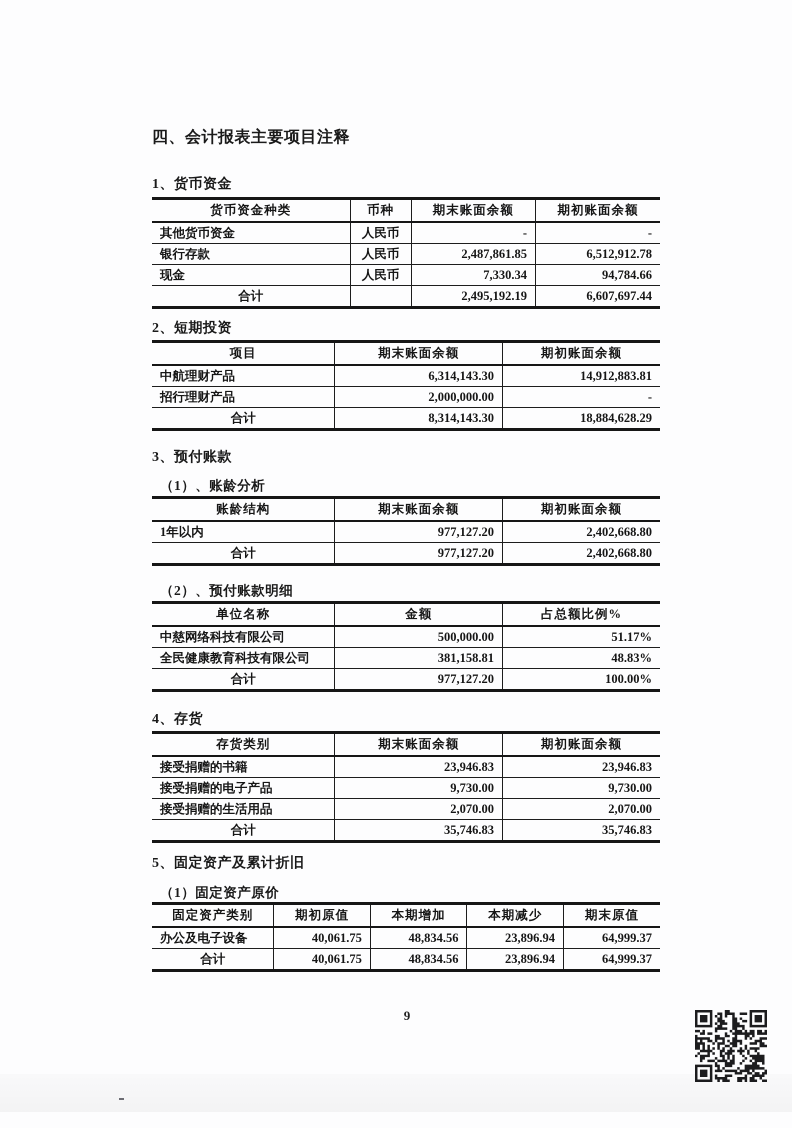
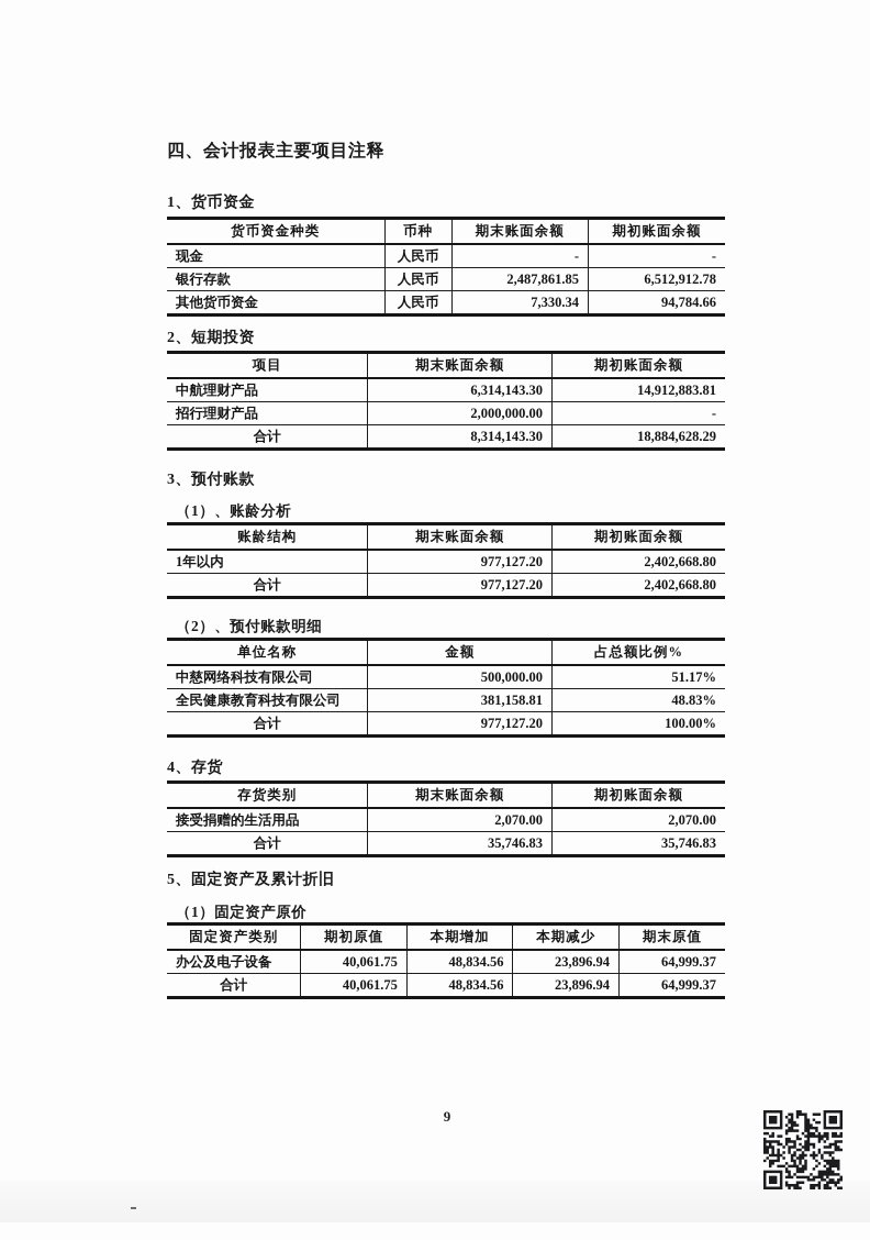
  四、会计报表主要项目注释
  1、货币资金
  货币资金种类	币种	期末账面余额	期初账面余额
- 其他货币资金	人民币	-	-
+ 现金	人民币	-	-
  银行存款	人民币	2,487,861.85	6,512,912.78
- 现金	人民币	7,330.34	94,784.66
+ 其他货币资金	人民币	7,330.34	94,784.66
- 合计		2,495,192.19	6,607,697.44
  2、短期投资
  项目	期末账面余额	期初账面余额
  中航理财产品	6,314,143.30	14,912,883.81
  招行理财产品	2,000,000.00	-
  合计	8,314,143.30	18,884,628.29
  3、预付账款
  （1）、账龄分析
  账龄结构	期末账面余额	期初账面余额
  1年以内	977,127.20	2,402,668.80
  合计	977,127.20	2,402,668.80
  （2）、预付账款明细
  单位名称	金额	占总额比例%
  中慈网络科技有限公司	500,000.00	51.17%
  全民健康教育科技有限公司	381,158.81	48.83%
  合计	977,127.20	100.00%
  4、存货
  存货类别	期末账面余额	期初账面余额
- 接受捐赠的书籍	23,946.83	23,946.83
- 接受捐赠的电子产品	9,730.00	9,730.00
  接受捐赠的生活用品	2,070.00	2,070.00
  合计	35,746.83	35,746.83
  5、固定资产及累计折旧
  （1）固定资产原价
  固定资产类别	期初原值	本期增加	本期减少	期末原值
  办公及电子设备	40,061.75	48,834.56	23,896.94	64,999.37
  合计	40,061.75	48,834.56	23,896.94	64,999.37
  9
